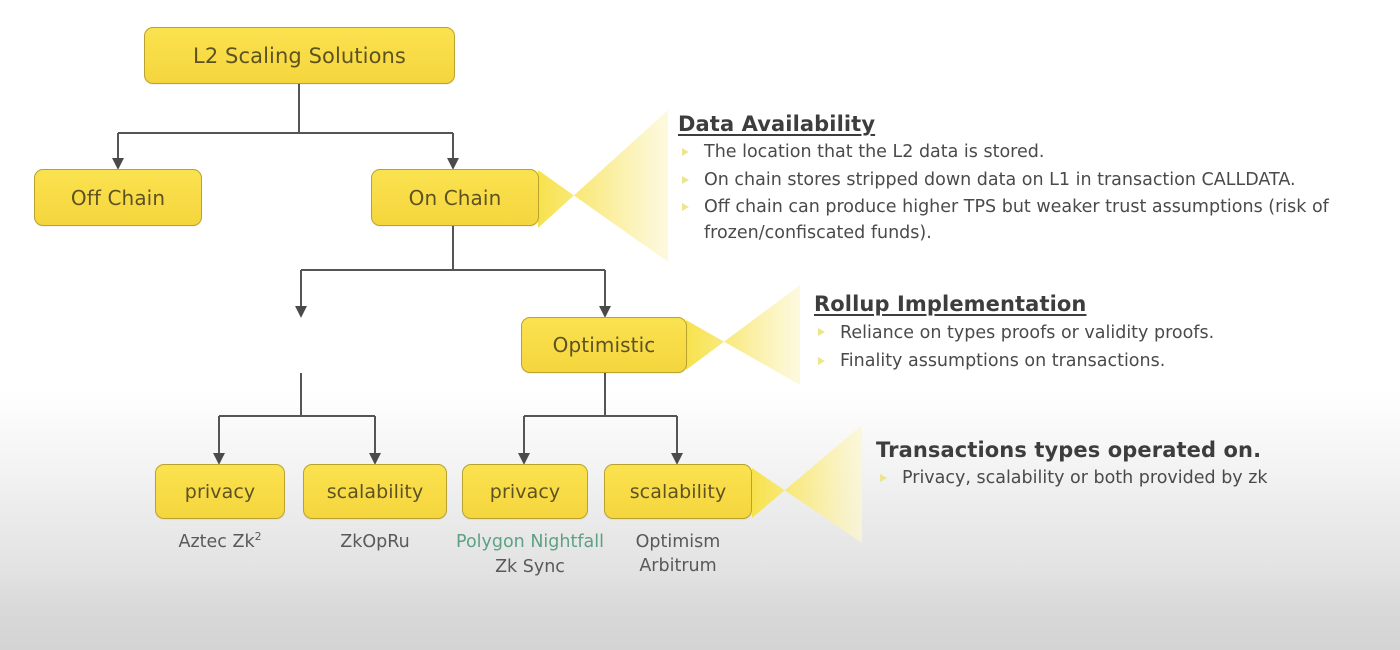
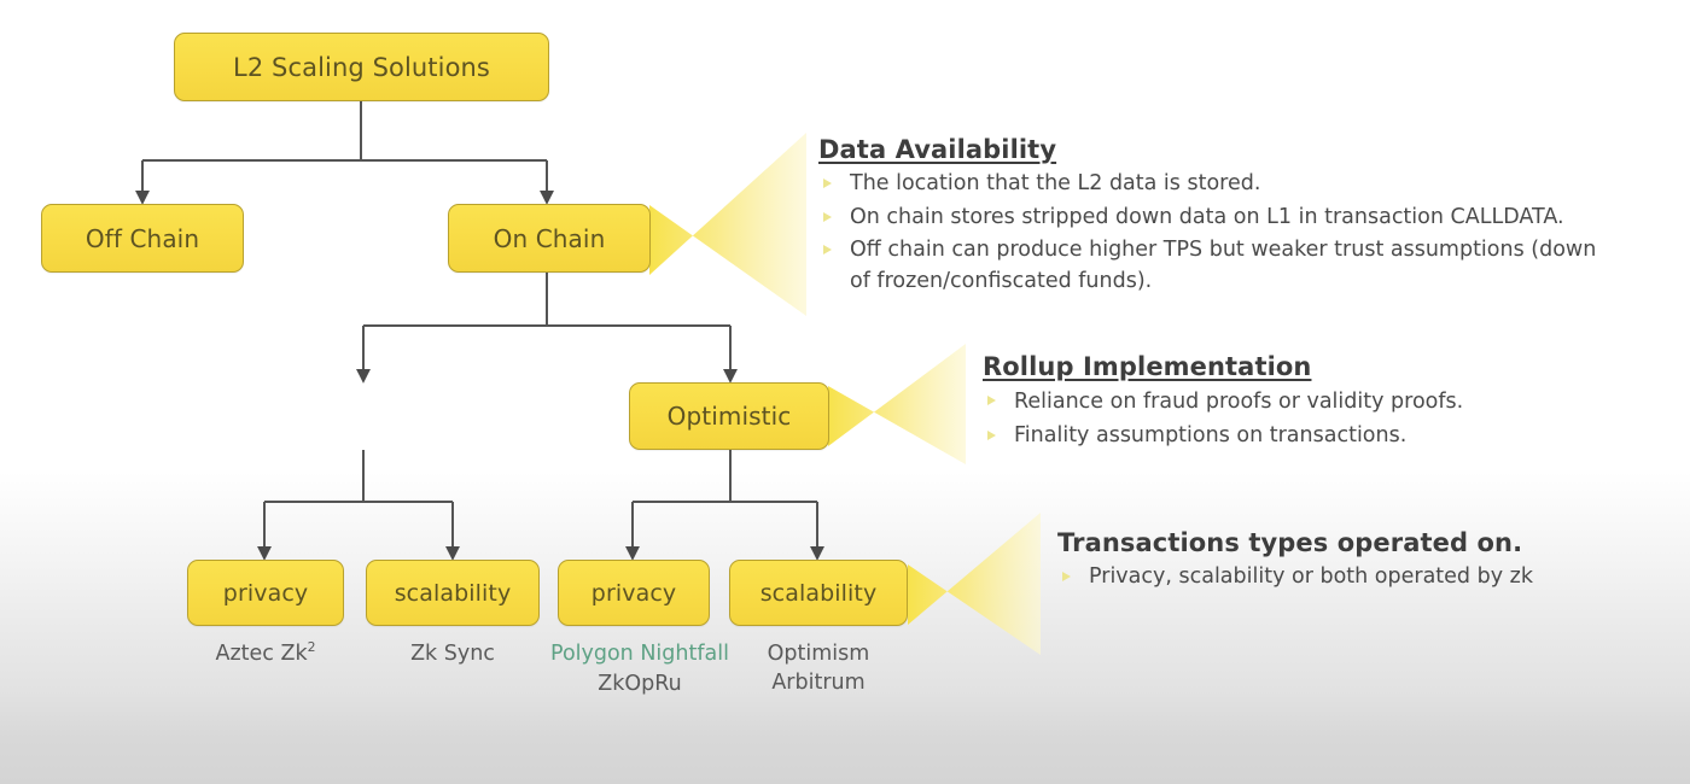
  L2 Scaling Solutions
  Off Chain
  On Chain
  Optimistic
  privacy
  scalability
  privacy
  scalability
  Aztec Zk2
- ZkOpRu
+ Zk Sync
  Polygon Nightfall
- Zk Sync
+ ZkOpRu
  Optimism
  Arbitrum
  Data Availability
  The location that the L2 data is stored.
  On chain stores stripped down data on L1 in transaction CALLDATA.
- Off chain can produce higher TPS but weaker trust assumptions (risk of frozen/confiscated funds).
+ Off chain can produce higher TPS but weaker trust assumptions (down of frozen/confiscated funds).
  Rollup Implementation
- Reliance on types proofs or validity proofs.
+ Reliance on fraud proofs or validity proofs.
  Finality assumptions on transactions.
  Transactions types operated on.
- Privacy, scalability or both provided by zk
+ Privacy, scalability or both operated by zk
